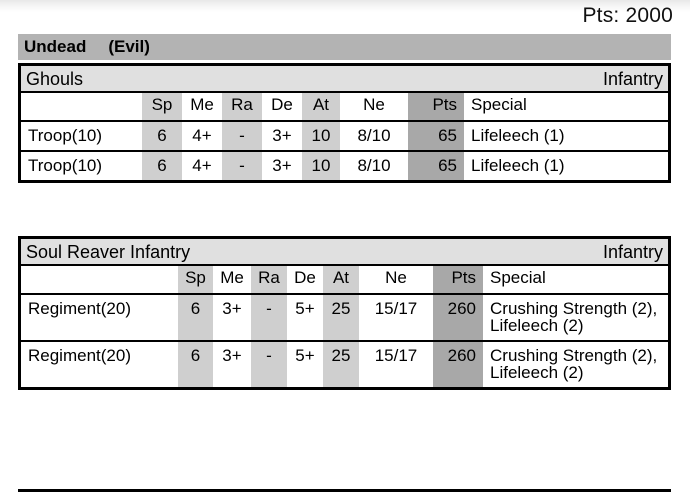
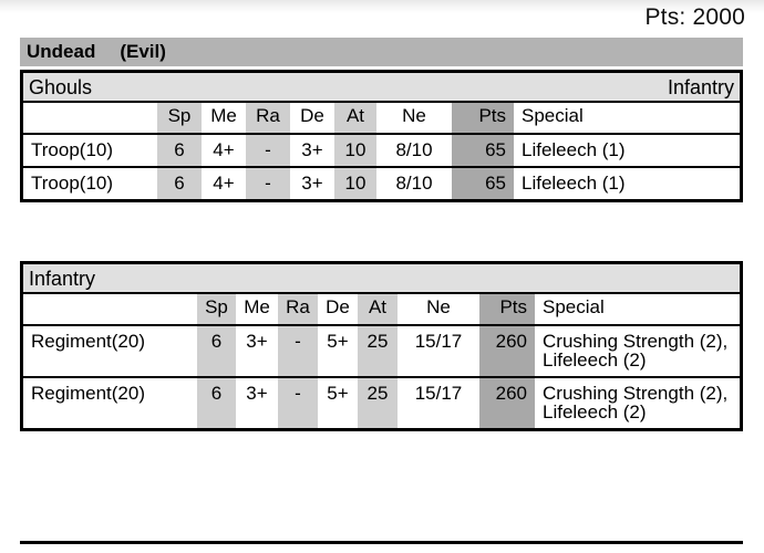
  Pts: 2000
  Undead
  (Evil)
  Ghouls
  Infantry
  	Sp	Me	Ra	De	At	Ne	Pts	Special
  Troop(10)	6	4+	-	3+	10	8/10	65	Lifeleech (1)
  Troop(10)	6	4+	-	3+	10	8/10	65	Lifeleech (1)
- Soul Reaver Infantry
  Infantry
  	Sp	Me	Ra	De	At	Ne	Pts	Special
  Regiment(20)	6	3+	-	5+	25	15/17	260	Crushing Strength (2), Lifeleech (2)
  Regiment(20)	6	3+	-	5+	25	15/17	260	Crushing Strength (2), Lifeleech (2)
